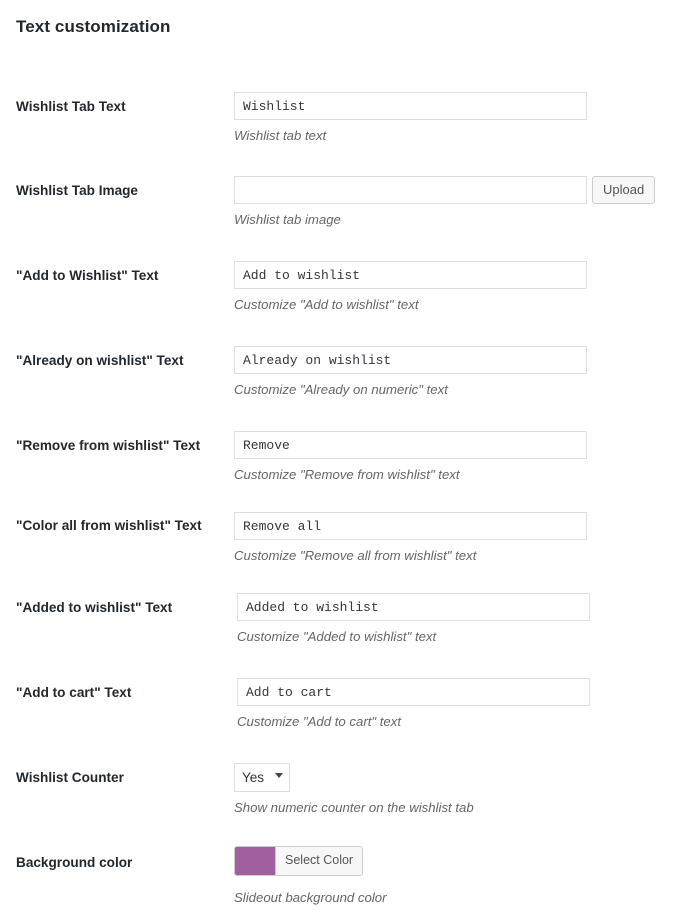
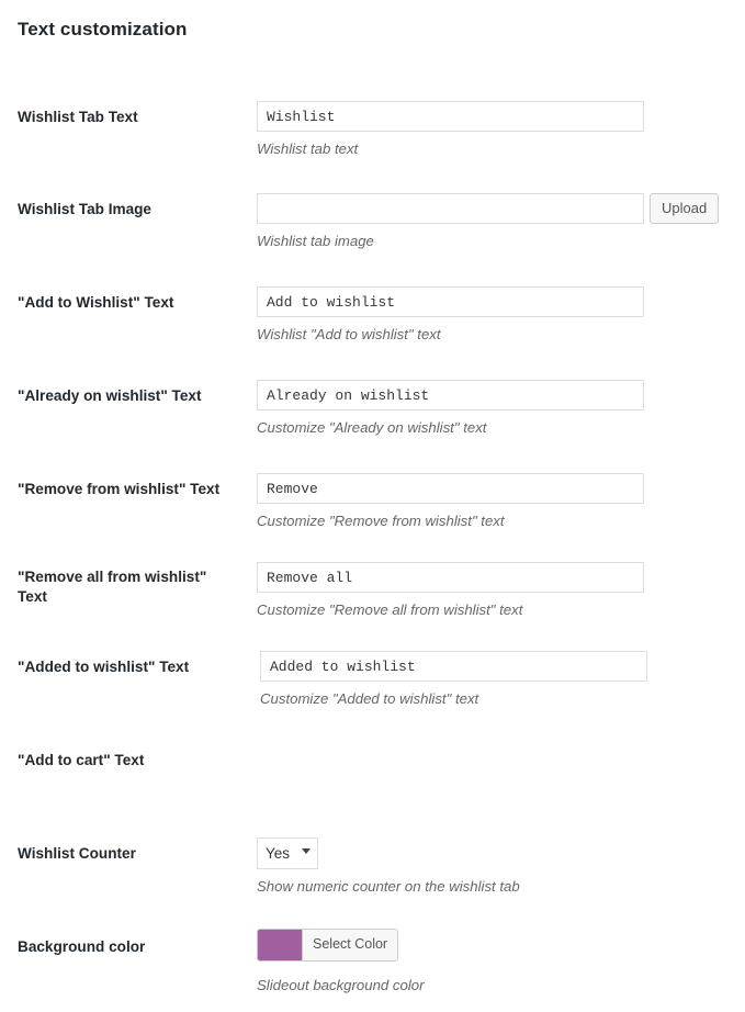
  Text customization
  Wishlist Tab Text
  Wishlist
  Wishlist tab text
  Wishlist Tab Image
  Upload
  Wishlist tab image
  "Add to Wishlist" Text
  Add to wishlist
- Customize "Add to wishlist" text
+ Wishlist "Add to wishlist" text
  "Already on wishlist" Text
  Already on wishlist
- Customize "Already on numeric" text
+ Customize "Already on wishlist" text
  "Remove from wishlist" Text
  Remove
  Customize "Remove from wishlist" text
- "Color all from wishlist" Text
+ "Remove all from wishlist" Text
  Remove all
  Customize "Remove all from wishlist" text
  "Added to wishlist" Text
  Added to wishlist
  Customize "Added to wishlist" text
  "Add to cart" Text
- Add to cart
- Customize "Add to cart" text
  Wishlist Counter
  Yes
  Show numeric counter on the wishlist tab
  Background color
  Select Color
  Slideout background color
